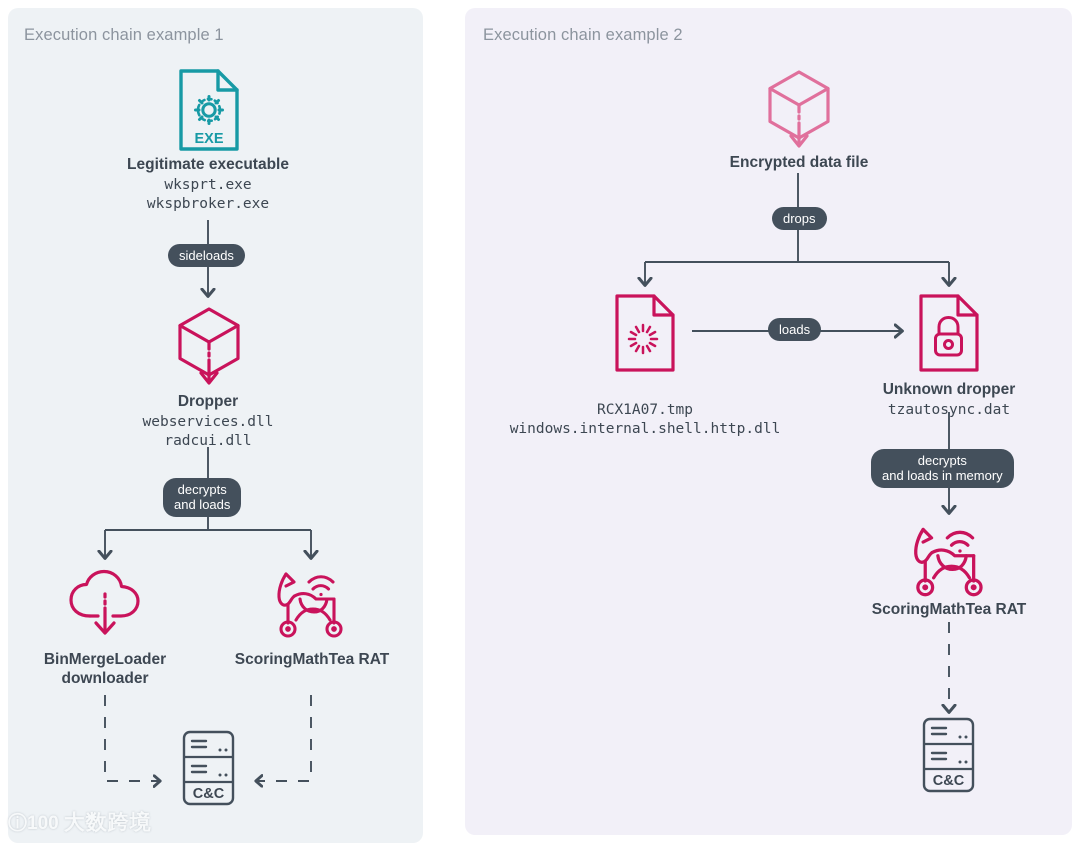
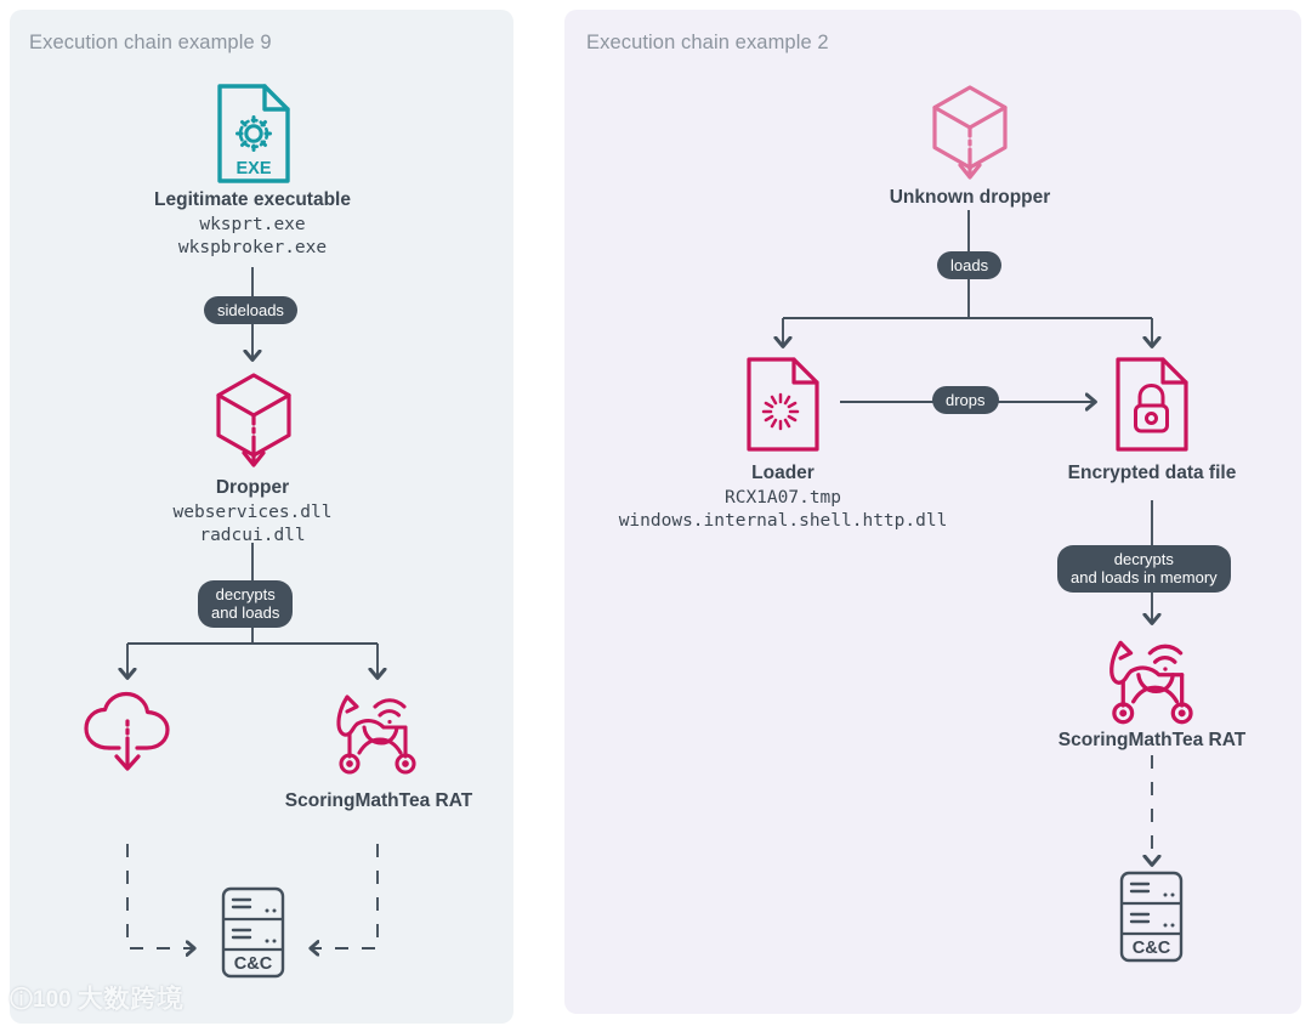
- Execution chain example 1
+ Execution chain example 9
  EXE
  Legitimate executable
  wksprt.exe
  wkspbroker.exe
  sideloads
  Dropper
  webservices.dll
  radcui.dll
  decrypts
  and loads
- BinMergeLoader
- downloader
  ScoringMathTea RAT
  C&C
  Execution chain example 2
- Encrypted data file
+ Unknown dropper
- drops
+ loads
+ Loader
  RCX1A07.tmp
  windows.internal.shell.http.dll
- loads
+ drops
- Unknown dropper
+ Encrypted data file
- tzautosync.dat
  decrypts
  and loads in memory
  ScoringMathTea RAT
  C&C
  ⓘ100
  大数跨境
